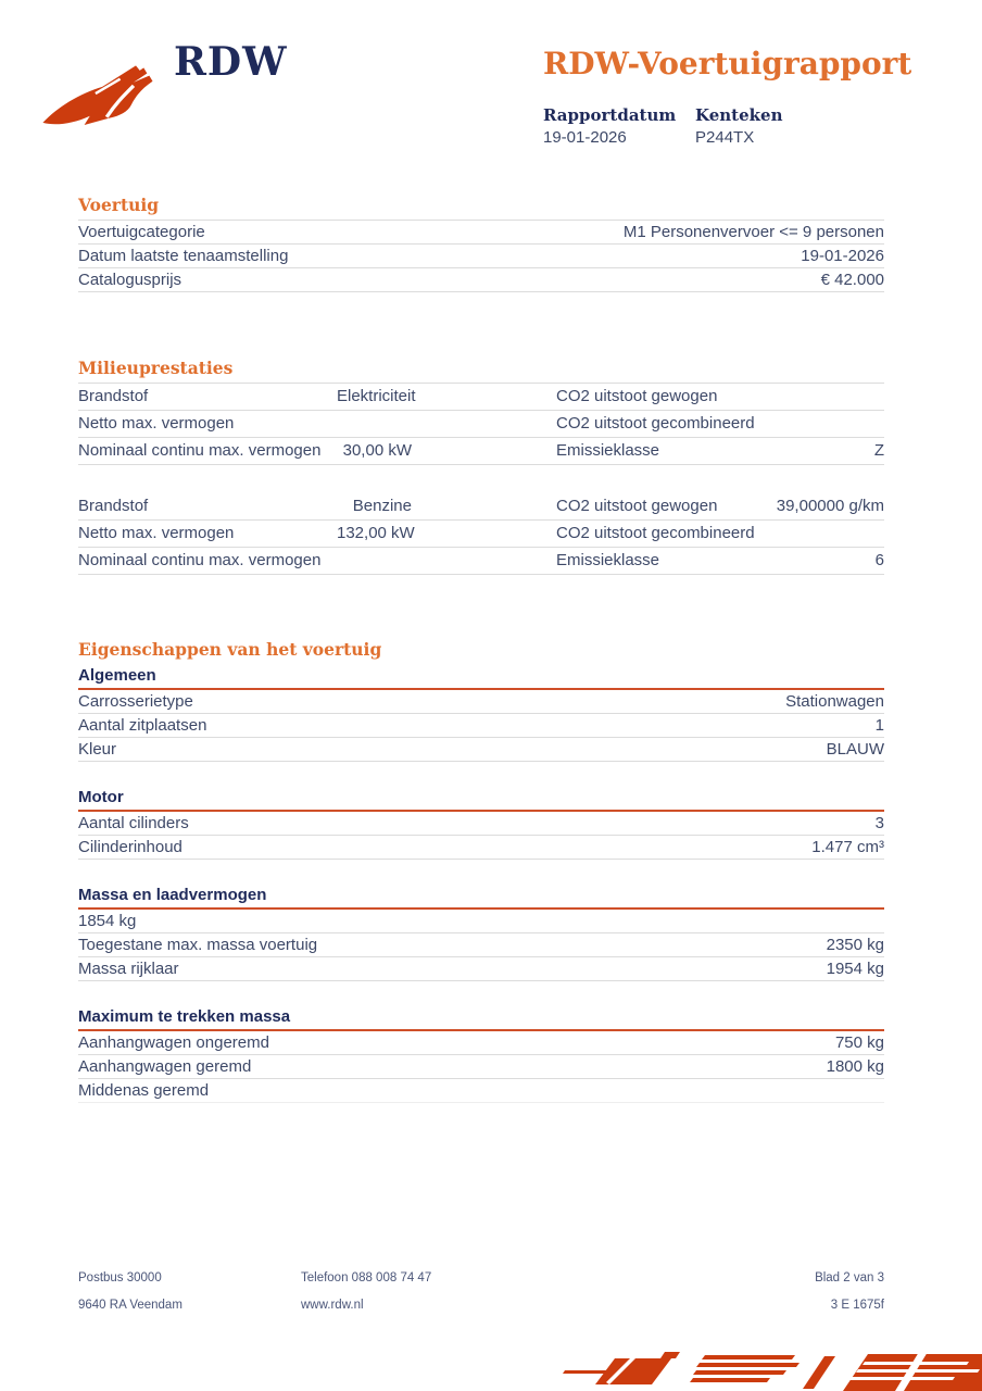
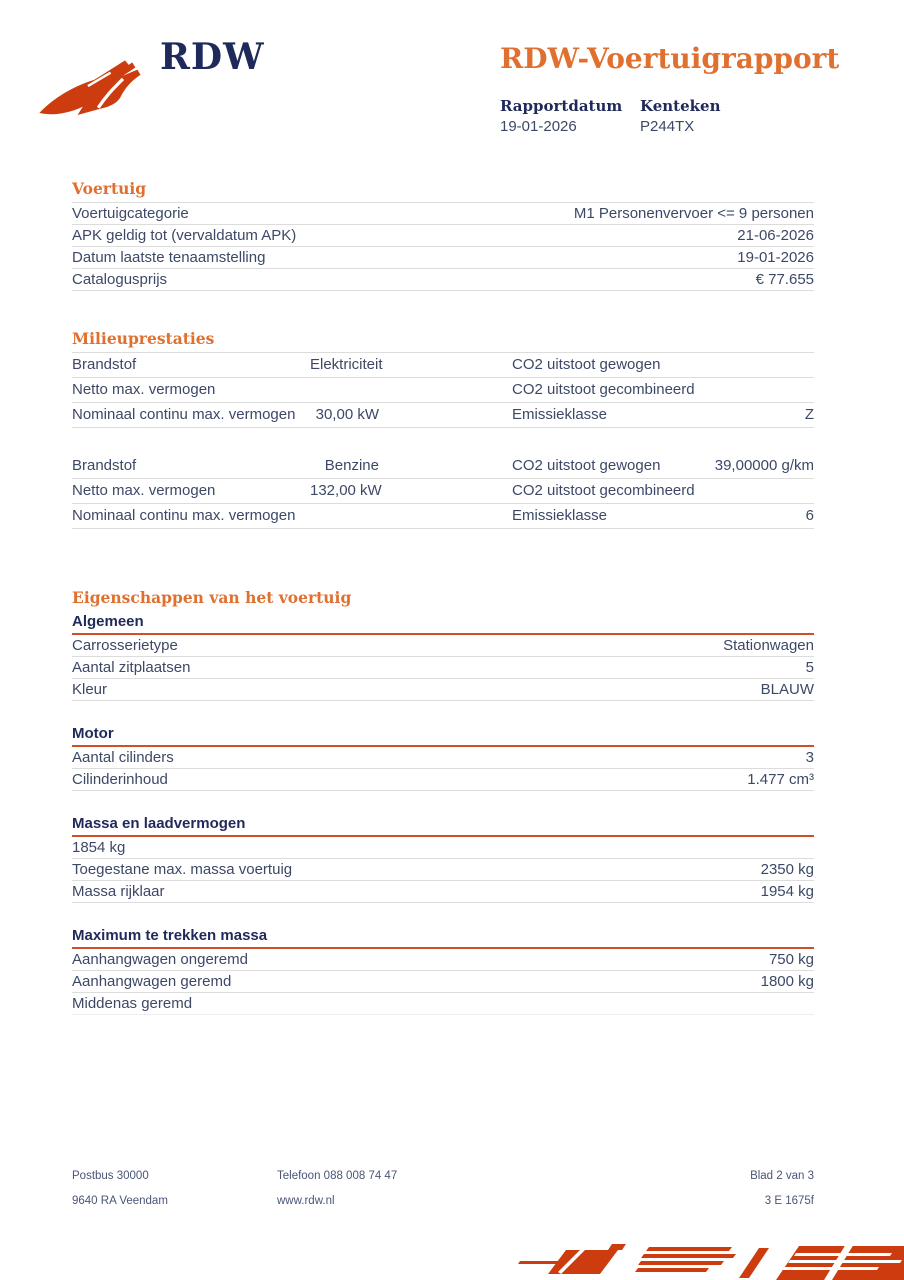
  RDW
  RDW-Voertuigrapport
  Rapportdatum
  Kenteken
  19-01-2026
  P244TX
  Voertuig
  Voertuigcategorie
  M1 Personenvervoer <= 9 personen
+ APK geldig tot (vervaldatum APK)
+ 21-06-2026
  Datum laatste tenaamstelling
  19-01-2026
  Catalogusprijs
- € 42.000
+ € 77.655
  Milieuprestaties
  Brandstof
  Elektricitei
  CO2 uitstoot gewogen
  Netto max. vermogen
  CO2 uitstoot gecombineerd
  Nominaal continu max. vermogen
  30,00 kW
  Emissieklasse
  Z
  Brandstof
  Benzine
  CO2 uitstoot gewogen
  39,00000 g/km
  Netto max. vermogen
  132,00 kW
  CO2 uitstoot gecombineerd
  Nominaal continu max. vermogen
  Emissieklasse
  6
  Eigenschappen van het voertuig
  Algemeen
  Carrosserietype
  Stationwagen
  Aantal zitplaatsen
- 1
+ 5
  Kleur
  BLAUW
  Motor
  Aantal cilinders
  3
  Cilinderinhoud
  1.477 cm³
  Massa en laadvermogen
  1854 kg
  Toegestane max. massa voertuig
  2350 kg
  Massa rijklaar
  1954 kg
  Maximum te trekken massa
  Aanhangwagen ongeremd
  750 kg
  Aanhangwagen geremd
  1800 kg
  Middenas geremd
  Postbus 30000
  Telefoon 088 008 74 47
  Blad 2 van 3
  9640 RA Veendam
  www.rdw.nl
  3 E 1675f
